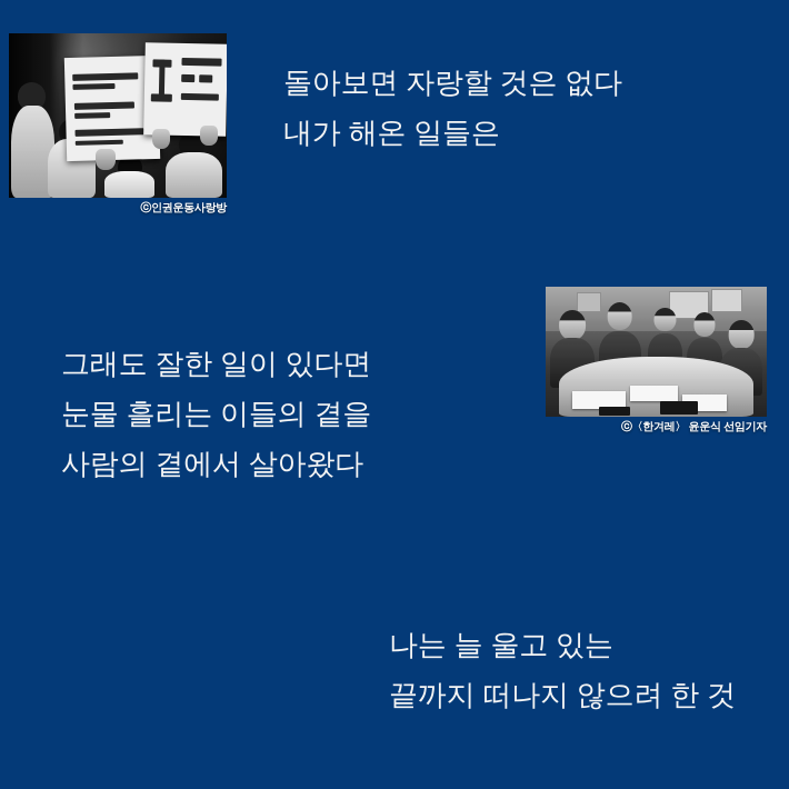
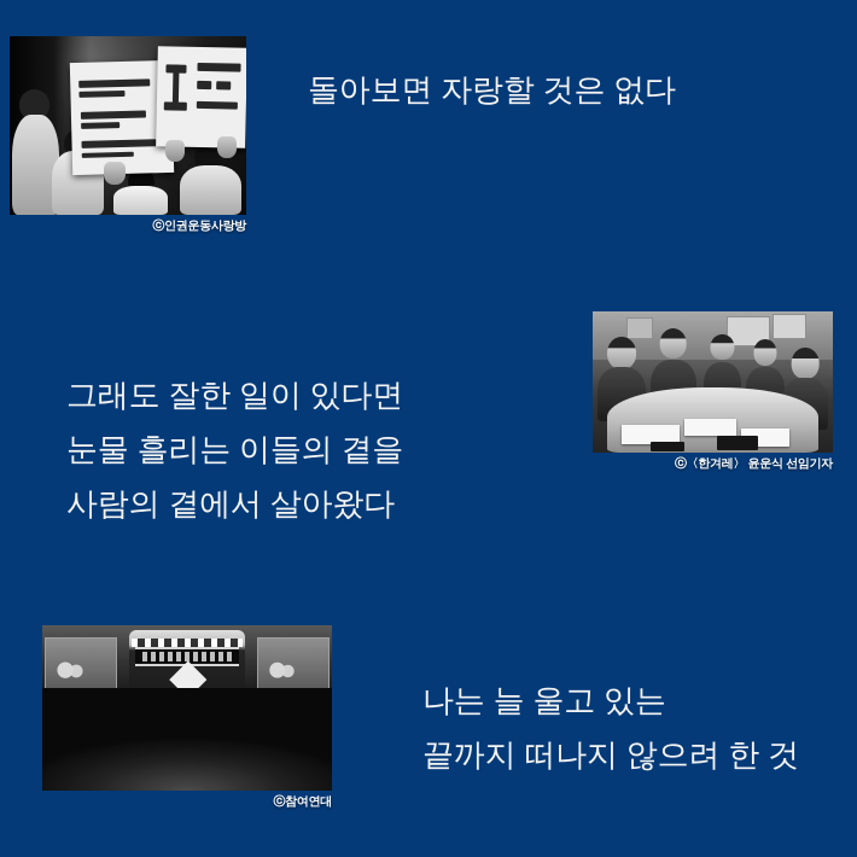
  ⓒ인권운동사랑방
  ⓒ〈한겨레〉 윤운식 선임기자
+ ⓒ참여연대
  돌아보면 자랑할 것은 없다
- 내가 해온 일들은
  그래도 잘한 일이 있다면
  눈물 흘리는 이들의 곁을
  사람의 곁에서 살아왔다
  나는 늘 울고 있는
  끝까지 떠나지 않으려 한 것
